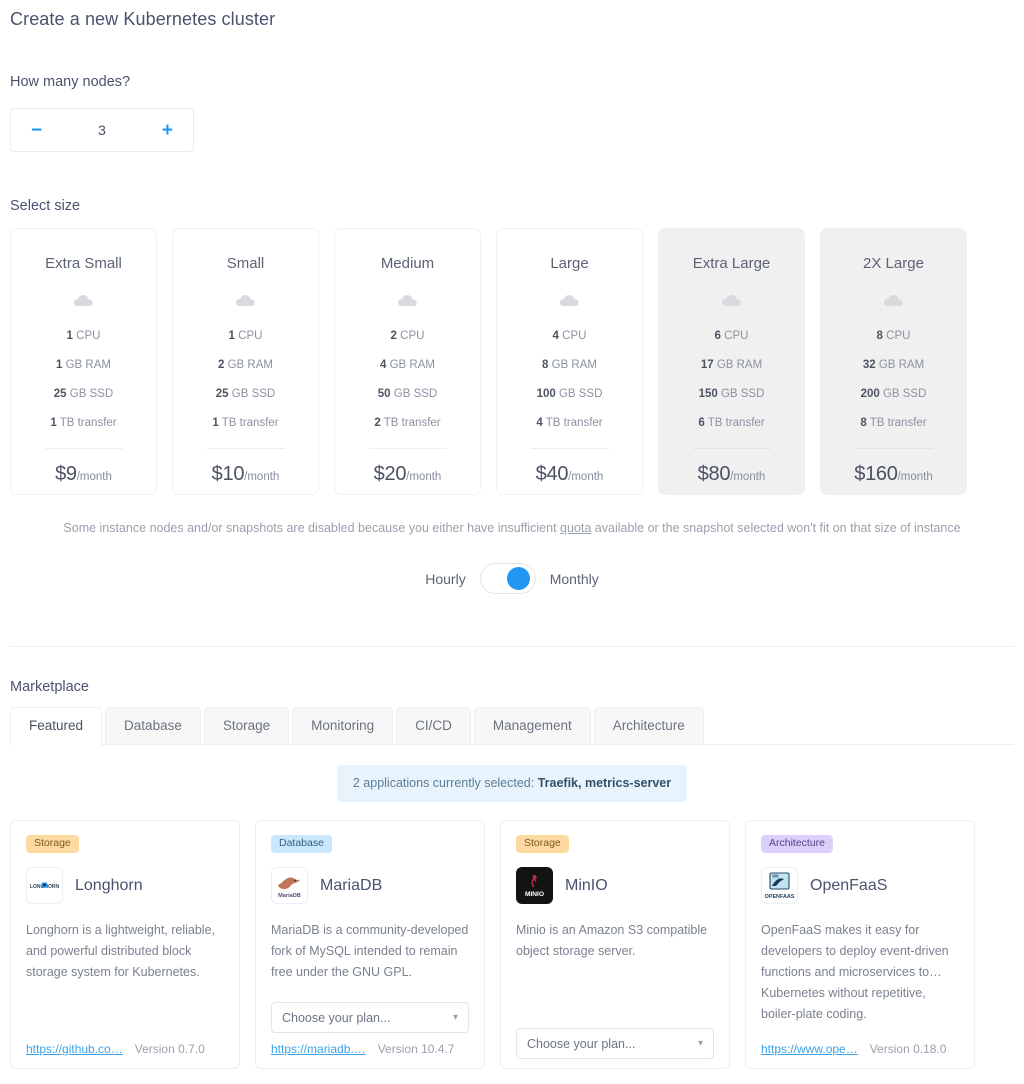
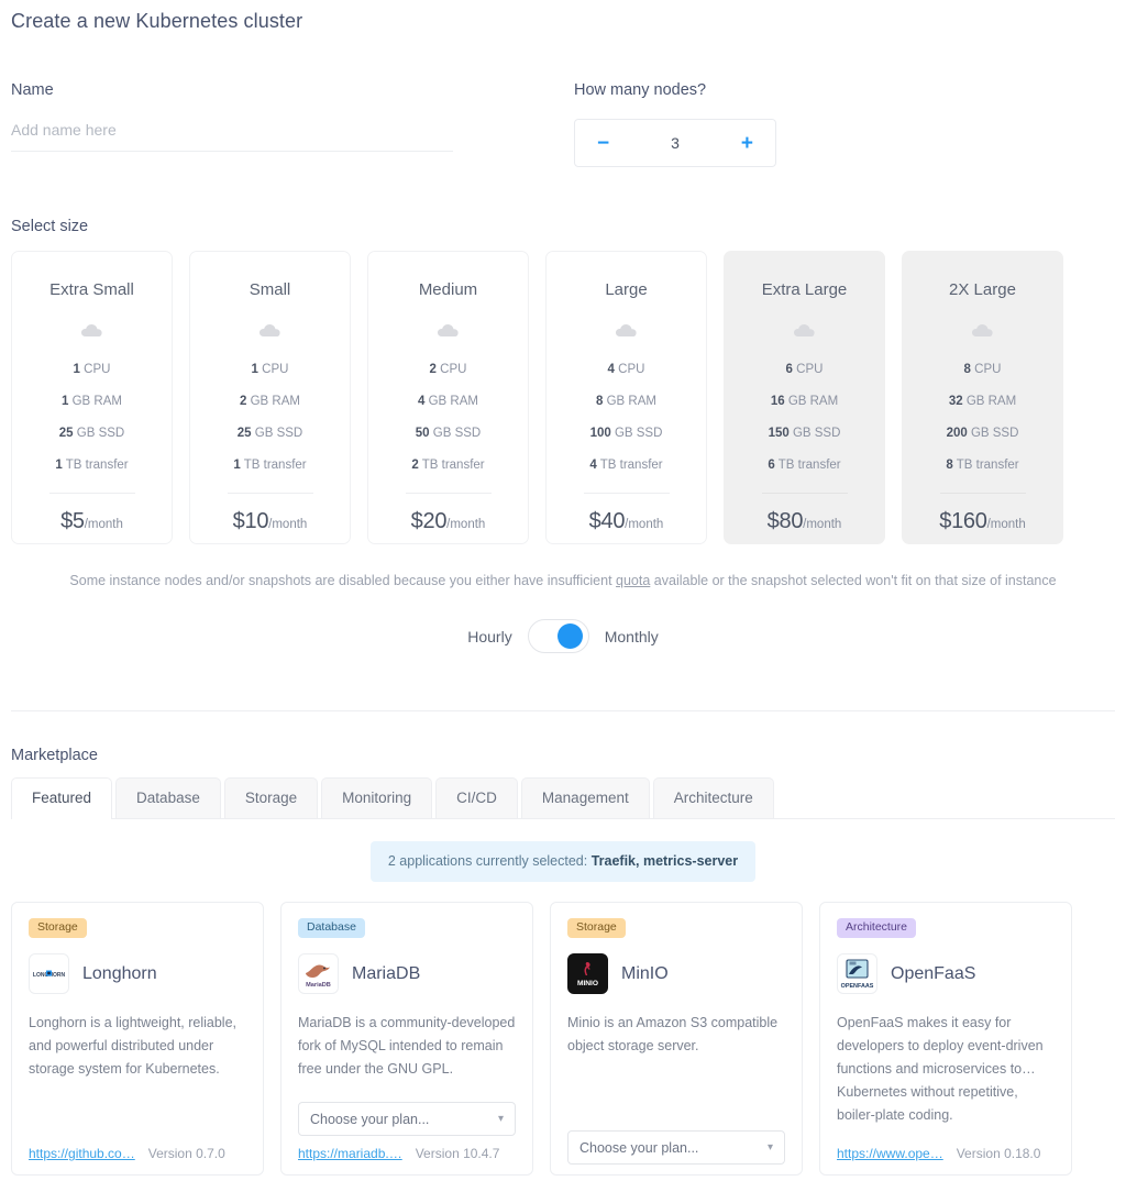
  Create a new Kubernetes cluster
+ Name
+ Add name here
  How many nodes?
  −
  3
  +
  Select size
  Extra Small
  1 CPU
  1 GB RAM
  25 GB SSD
  1 TB transfer
- $9/month
+ $5/month
  Small
  1 CPU
  2 GB RAM
  25 GB SSD
  1 TB transfer
  $10/month
  Medium
  2 CPU
  4 GB RAM
  50 GB SSD
  2 TB transfer
  $20/month
  Large
  4 CPU
  8 GB RAM
  100 GB SSD
  4 TB transfer
  $40/month
  Extra Large
  6 CPU
- 17 GB RAM
+ 16 GB RAM
  150 GB SSD
  6 TB transfer
  $80/month
  2X Large
  8 CPU
  32 GB RAM
  200 GB SSD
  8 TB transfer
  $160/month
  Some instance nodes and/or snapshots are disabled because you either have insufficient quota available or the snapshot selected won't fit on that size of instance
  Hourly
  Monthly
  Marketplace
  Featured
  Database
  Storage
  Monitoring
  CI/CD
  Management
  Architecture
  2 applications currently selected: Traefik, metrics-server
  Storage
  Longhorn
- Longhorn is a lightweight, reliable, and powerful distributed block storage system for Kubernetes.
+ Longhorn is a lightweight, reliable, and powerful distributed under storage system for Kubernetes.
  https://github.co…
  Version 0.7.0
  Database
  MariaDB
  MariaDB is a community-developed fork of MySQL intended to remain free under the GNU GPL.
  Choose your plan...
  ▾
  https://mariadb.…
  Version 10.4.7
  Storage
  MinIO
  Minio is an Amazon S3 compatible object storage server.
  Choose your plan...
  ▾
  Architecture
  OpenFaaS
  OpenFaaS makes it easy for developers to deploy event-driven functions and microservices to… Kubernetes without repetitive, boiler-plate coding.
  https://www.ope…
  Version 0.18.0
